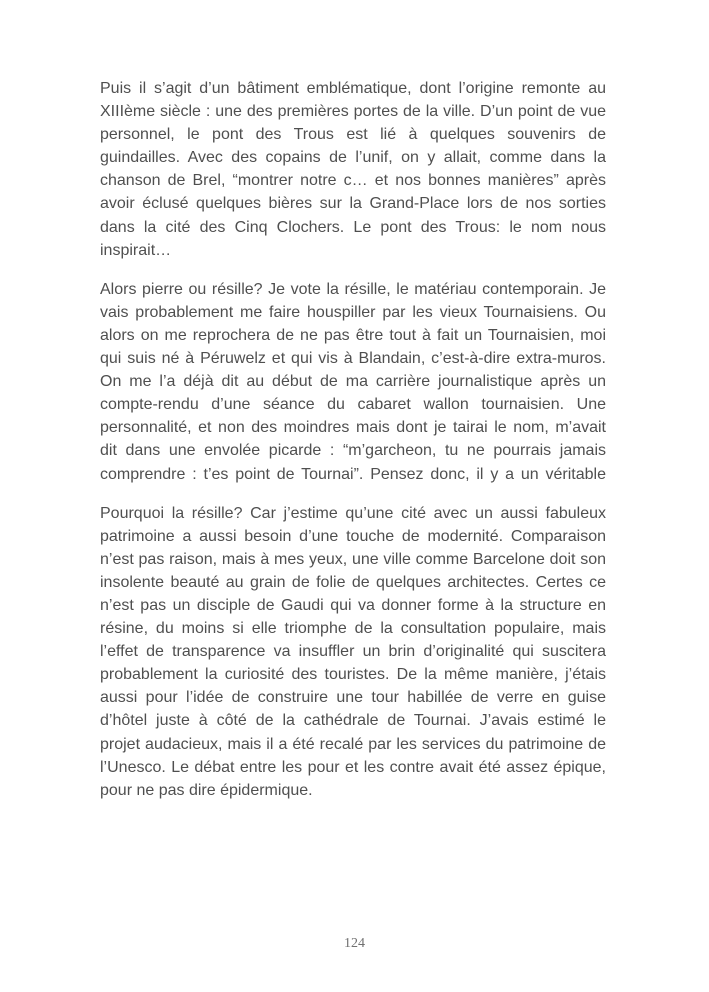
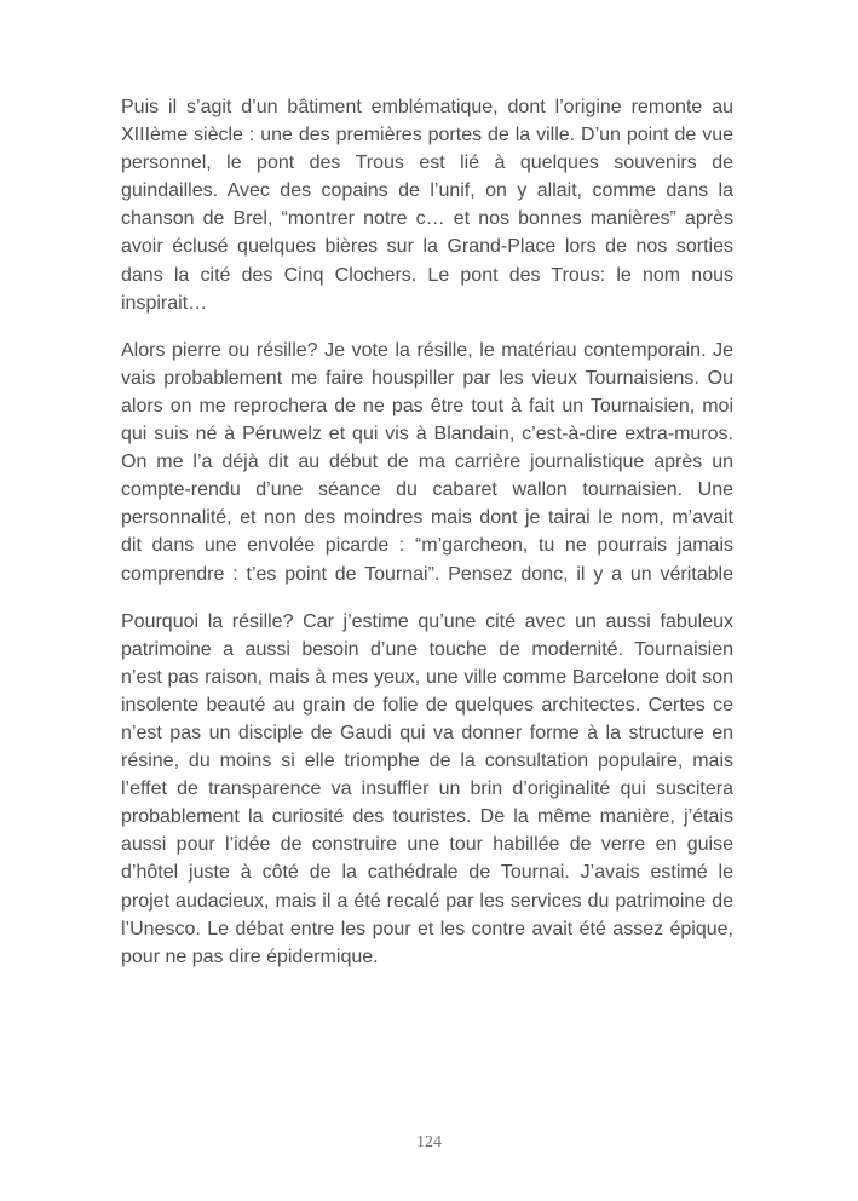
  Puis il s’agit d’un bâtiment emblématique, dont l’origine remonte au
  XIIIème siècle : une des premières portes de la ville. D’un point de vue
  personnel, le pont des Trous est lié à quelques souvenirs de
  guindailles. Avec des copains de l’unif, on y allait, comme dans la
  chanson de Brel, “montrer notre c… et nos bonnes manières” après
  avoir éclusé quelques bières sur la Grand-Place lors de nos sorties
  dans la cité des Cinq Clochers. Le pont des Trous: le nom nous
  inspirait…
  Alors pierre ou résille? Je vote la résille, le matériau contemporain. Je
  vais probablement me faire houspiller par les vieux Tournaisiens. Ou
  alors on me reprochera de ne pas être tout à fait un Tournaisien, moi
  qui suis né à Péruwelz et qui vis à Blandain, c’est-à-dire extra-muros.
  On me l’a déjà dit au début de ma carrière journalistique après un
  compte-rendu d’une séance du cabaret wallon tournaisien. Une
  personnalité, et non des moindres mais dont je tairai le nom, m’avait
  dit dans une envolée picarde : “m’garcheon, tu ne pourrais jamais
  comprendre : t’es point de Tournai”. Pensez donc, il y a un véritable
  Pourquoi la résille? Car j’estime qu’une cité avec un aussi fabuleux
- patrimoine a aussi besoin d’une touche de modernité. Comparaison
+ patrimoine a aussi besoin d’une touche de modernité. Tournaisien
  n’est pas raison, mais à mes yeux, une ville comme Barcelone doit son
  insolente beauté au grain de folie de quelques architectes. Certes ce
  n’est pas un disciple de Gaudi qui va donner forme à la structure en
  résine, du moins si elle triomphe de la consultation populaire, mais
  l’effet de transparence va insuffler un brin d’originalité qui suscitera
  probablement la curiosité des touristes. De la même manière, j’étais
  aussi pour l’idée de construire une tour habillée de verre en guise
  d’hôtel juste à côté de la cathédrale de Tournai. J’avais estimé le
  projet audacieux, mais il a été recalé par les services du patrimoine de
  l’Unesco. Le débat entre les pour et les contre avait été assez épique,
  pour ne pas dire épidermique.
  124
